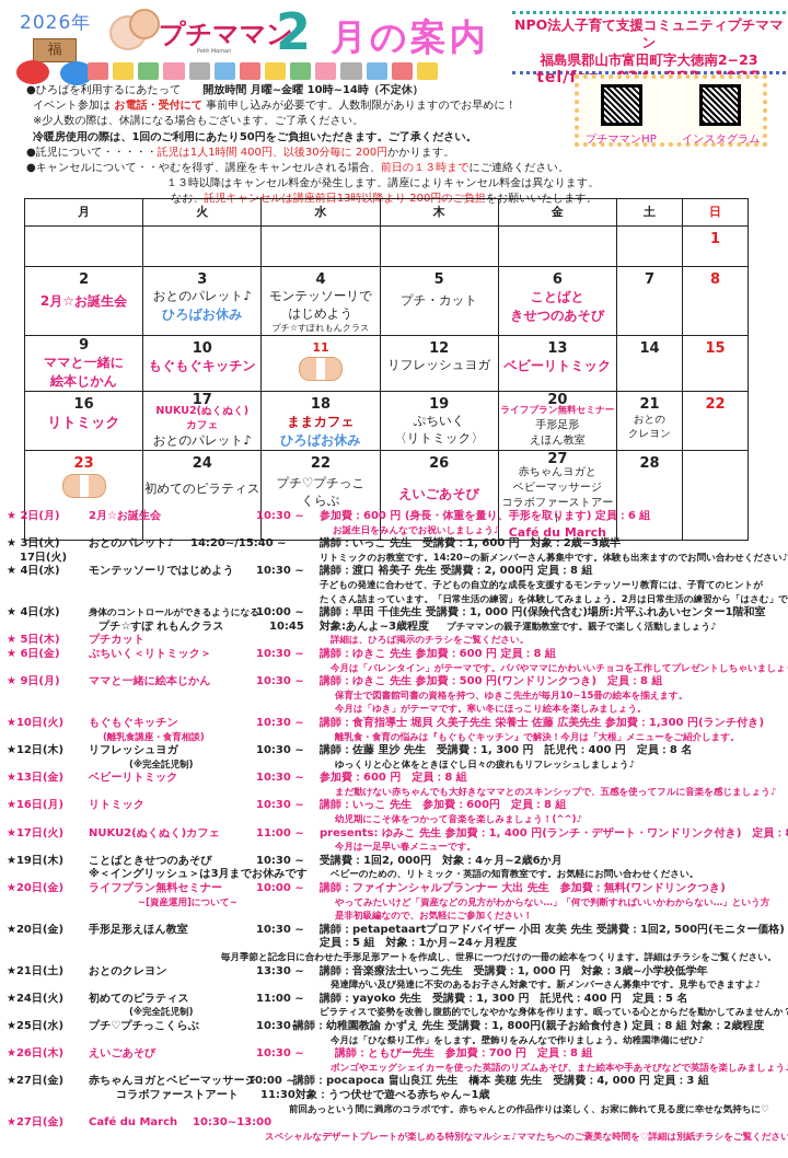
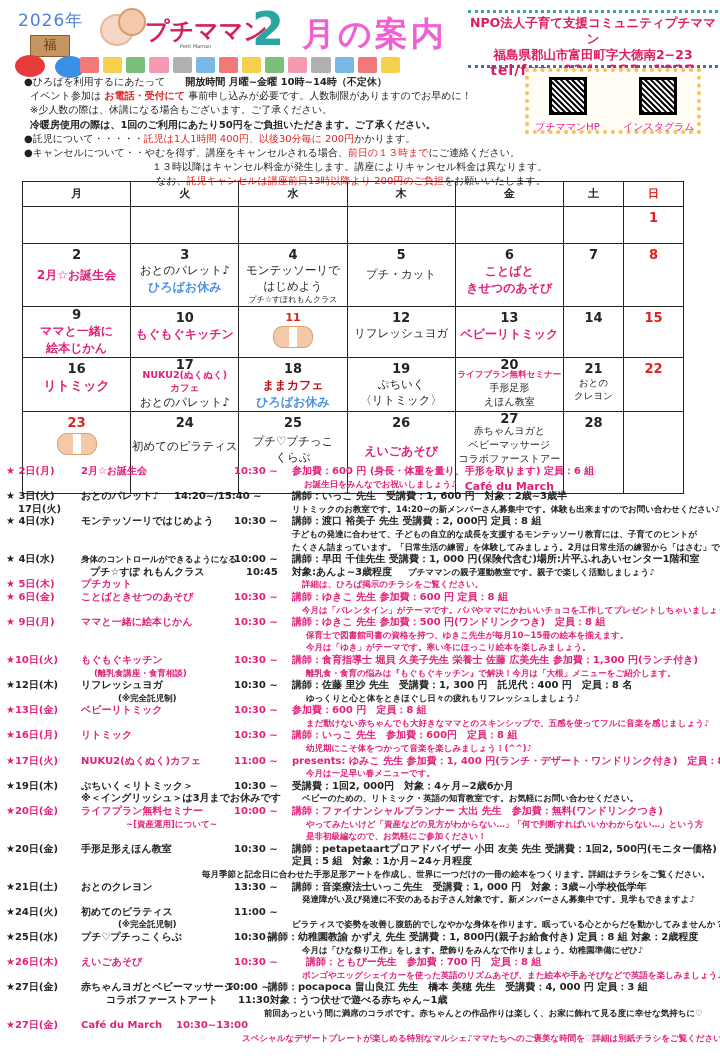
  2026年
  プチママン
  2
  月の案内
  福
  NPO法人子育て支援コミュニティプチママン
  福島県郡山市富田町字大徳南2−23
  プチママンHP
  インスタグラム
  ●ひろばを利用するにあたって 開放時間 月曜~金曜 10時~14時（不定休）
  イベント参加は お電話・受付にて 事前申し込みが必要です。人数制限がありますのでお早めに！
  ※少人数の際は、休講になる場合もございます。ご了承ください。
  冷暖房使用の際は、1回のご利用にあたり50円をご負担いただきます。ご了承ください。
  ●託児について・・・・・託児は1人1時間 400円、以後30分毎に 200円かかります。
  ●キャンセルについて・・やむを得ず、講座をキャンセルされる場合、前日の１３時までにご連絡ください。
  １３時以降はキャンセル料金が発生します。講座によりキャンセル料金は異なります。
  なお、託児キャンセルは講座前日13時以降より 200円のご負担をお願いいたします。
  月	火	水	木	金	土	日
  						1
  22月☆お誕生会	3おとのパレット♪ひろばお休み	4モンテッソーリではじめようプチ☆すぽれもんクラス	5プチ・カット	6ことばときせつのあそび	7	8
  9ママと一緒に絵本じかん	10もぐもぐキッチン	11	12リフレッシュヨガ	13ベビーリトミック	14	15
  16リトミック	17NUKU2(ぬくぬく)カフェおとのパレット♪	18ままカフェひろばお休み	19ぷちいく〈リトミック〉	20ライフプラン無料セミナー手形足形えほん教室	21おとのクレヨン	22
- 23	24初めてのピラティス	22プチ♡プチっこくらぶ	26えいごあそび	27赤ちゃんヨガとベビーマッサージコラボファーストアートCafé du March	28
+ 23	24初めてのピラティス	25プチ♡プチっこくらぶ	26えいごあそび	27赤ちゃんヨガとベビーマッサージコラボファーストアートCafé du March	28
  ★ 2日(月)
  2月☆お誕生会
  10:30 ~
  参加費：600 円 (身長・体重を量り、手形を取ります) 定員：6 組
  お誕生日をみんなでお祝いしましょう♪
  ★ 3日(火)
  おとのパレット♪
  14:20~/15:40 ~
  講師：いっこ 先生 受講費：1, 600 円 対象：2歳~3歳半
  17日(火)
  リトミックのお教室です。14:20~の新メンバーさん募集中です。体験も出来ますのでお問い合わせください♪
  ★ 4日(水)
  モンテッソーリではじめよう
  10:30 ~
  講師：渡口 裕美子 先生 受講費：2, 000円 定員：8 組
  子どもの発達に合わせて、子どもの自立的な成長を支援するモンテッソーリ教育には、子育てのヒントが
  たくさん詰まっています。「日常生活の練習」を体験してみましょう。2月は日常生活の練習から「はさむ」で
  ★ 4日(水)
  身体のコントロールができるようになる
  10:00 ~
  講師：早田 千佳先生 受講費：1, 000 円(保険代含む)場所:片平ふれあいセンター1階和室
  プチ☆すぽ れもんクラス
  10:45
  対象:あんよ~3歳程度
  プチママンの親子運動教室です。親子で楽しく活動しましょう♪
  ★ 5日(木)
  プチカット
  詳細は、ひろば掲示のチラシをご覧ください。
  ★ 6日(金)
- ぷちいく＜リトミック＞
+ ことばときせつのあそび
  10:30 ~
  講師：ゆきこ 先生 参加費：600 円 定員：8 組
  今月は「バレンタイン」がテーマです。パパやママにかわいいチョコを工作してプレゼントしちゃいましょ
  ★ 9日(月)
  ママと一緒に絵本じかん
  10:30 ~
  講師：ゆきこ 先生 参加費：500 円(ワンドリンクつき) 定員：8 組
  保育士で図書館司書の資格を持つ、ゆきこ先生が毎月10~15冊の絵本を揃えます。
  今月は「ゆき」がテーマです。寒い冬にほっこり絵本を楽しみましょう。
  ★10日(火)
  もぐもぐキッチン
  10:30 ~
  講師：食育指導士 堀貝 久美子先生 栄養士 佐藤 広美先生 参加費：1,300 円(ランチ付き)
  (離乳食講座・食育相談)
  離乳食・食育の悩みは『もぐもぐキッチン』で解決！今月は「大根」メニューをご紹介します。
  ★12日(木)
  リフレッシュヨガ
  10:30 ~
  講師：佐藤 里沙 先生 受講費：1, 300 円 託児代：400 円 定員：8 名
  (※完全託児制)
  ゆっくりと心と体をときほぐし日々の疲れもリフレッシュしましょう♪
  ★13日(金)
  ベビーリトミック
  10:30 ~
  参加費：600 円 定員：8 組
  まだ動けない赤ちゃんでも大好きなママとのスキンシップで、五感を使ってフルに音楽を感じましょう♪
  ★16日(月)
  リトミック
  10:30 ~
  講師：いっこ 先生 参加費：600円 定員：8 組
  幼児期にこそ体をつかって音楽を楽しみましょう！(^^)♪
  ★17日(火)
  NUKU2(ぬくぬく)カフェ
  11:00 ~
  presents: ゆみこ 先生 参加費：1, 400 円(ランチ・デザート・ワンドリンク付き) 定員：
  今月は一足早い春メニューです。
  ★19日(木)
- ことばときせつのあそび
+ ぷちいく＜リトミック＞
  10:30 ~
  受講費：1回2, 000円 対象：4ヶ月~2歳6か月
  ※＜イングリッシュ＞は3月までお休みです
  ベビーのための、リトミック・英語の知育教室です。お気軽にお問い合わせください。
  ★20日(金)
  ライフプラン無料セミナー
  10:00 ~
  講師：ファイナンシャルプランナー 大出 先生 参加費：無料(ワンドリンクつき)
  ~[資産運用]について~
  やってみたいけど「資産などの見方がわからない…」「何で判断すればいいかわからない…」という方
  是非初級編なので、お気軽にご参加ください！
  ★20日(金)
  手形足形えほん教室
  10:30 ~
  講師：petapetaartプロアドバイザー 小田 友美 先生 受講費：1回2, 500円(モニター価格)
  定員：5 組 対象：1か月~24ヶ月程度
  毎月季節と記念日に合わせた手形足形アートを作成し、世界に一つだけの一冊の絵本をつくります。詳細はチラシをご覧ください。
  ★21日(土)
  おとのクレヨン
  13:30 ~
  講師：音楽療法士いっこ先生 受講費：1, 000 円 対象：3歳~小学校低学年
  発達障がい及び発達に不安のあるお子さん対象です。新メンバーさん募集中です。見学もできますよ♪
  ★24日(火)
  初めてのピラティス
  11:00 ~
- 講師：yayoko 先生 受講費：1, 300 円 託児代：400 円 定員：5 名
  (※完全託児制)
  ピラティスで姿勢を改善し腹筋的でしなやかな身体を作ります。眠っている心とからだを動かしてみませんか
  ★25日(水)
  プチ♡プチっこくらぶ
  10:30~
  講師：幼稚園教諭 かずえ 先生 受講費：1, 800円(親子お給食付き) 定員：8 組 対象：2歳程度
  今月は「ひな祭り工作」をします。壁飾りをみんなで作りましょう。幼稚園準備にぜひ♪
  ★26日(木)
  えいごあそび
  10:30 ~
  講師：ともぴー先生 参加費：700 円 定員：8 組
  ボンゴやエッグシェイカーを使った英語のリズムあそび、また絵本や手あそびなどで英語を楽しみましょう
  ★27日(金)
  赤ちゃんヨガとベビーマッサージ
  10:00 ~
  講師：pocapoca 畠山良江 先生 橋本 美穂 先生 受講費：4, 000 円 定員：3 組
  コラボファーストアート
  11:30
  対象：うつ伏せで遊べる赤ちゃん~1歳
  前回あっという間に満席のコラボです。赤ちゃんとの作品作りは楽しく、お家に飾れて見る度に幸せな気持ちに♡
  ★27日(金)
  Café du March
  10:30~13:00
  スペシャルなデザートプレートが楽しめる特別なマルシェ♪ママたちへのご褒美な時間を♡詳細は別紙チラシをご覧ください
